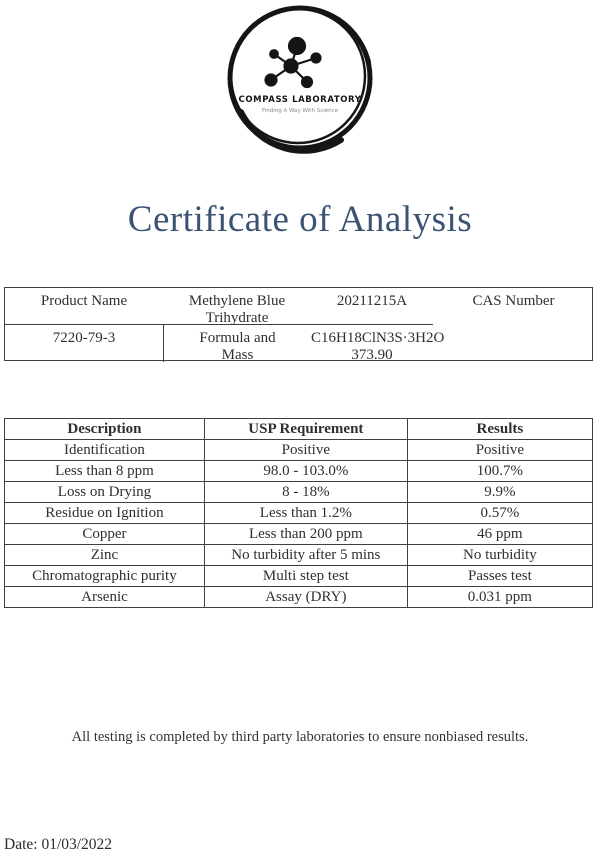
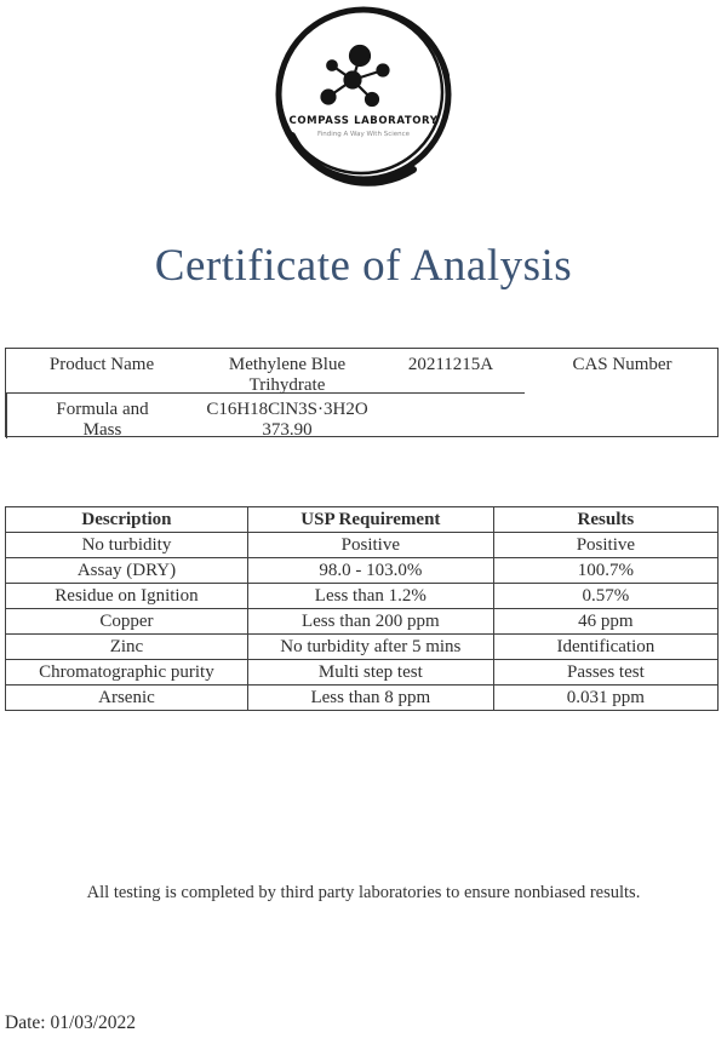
  COMPASS LABORATORY
  Certificate of Analysis
  Product Name
  Methylene Blue
  Trihydrate
  20211215A
  CAS Number
- 7220-79-3
  Formula and
  Mass
  C16H18ClN3S·3H2O
  373.90
  Description	USP Requirement	Results
- Identification	Positive	Positive
+ No turbidity	Positive	Positive
- Less than 8 ppm	98.0 - 103.0%	100.7%
+ Assay (DRY)	98.0 - 103.0%	100.7%
- Loss on Drying	8 - 18%	9.9%
  Residue on Ignition	Less than 1.2%	0.57%
  Copper	Less than 200 ppm	46 ppm
- Zinc	No turbidity after 5 mins	No turbidity
+ Zinc	No turbidity after 5 mins	Identification
  Chromatographic purity	Multi step test	Passes test
- Arsenic	Assay (DRY)	0.031 ppm
+ Arsenic	Less than 8 ppm	0.031 ppm
  All testing is completed by third party laboratories to ensure nonbiased results.
  Date: 01/03/2022
